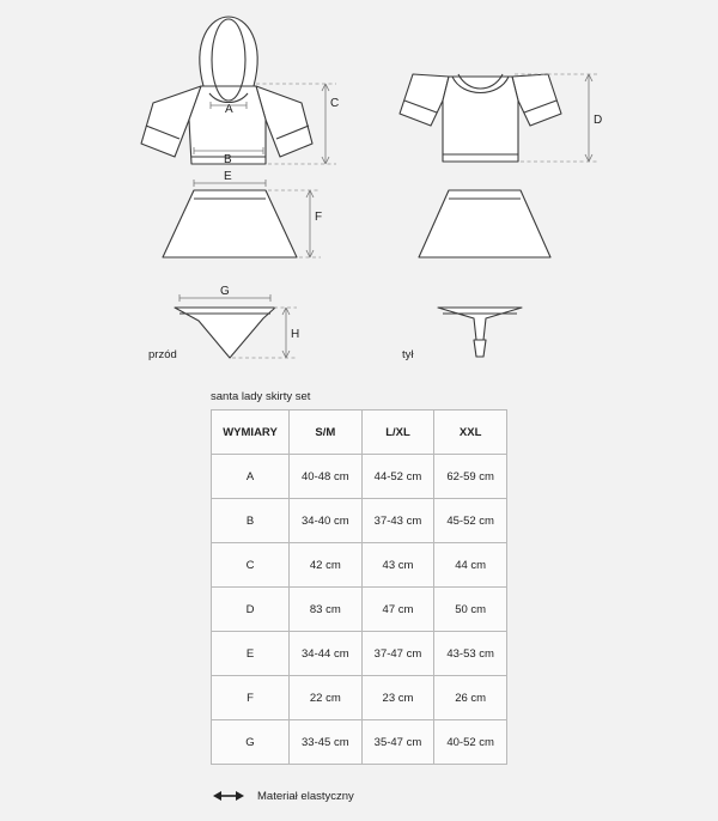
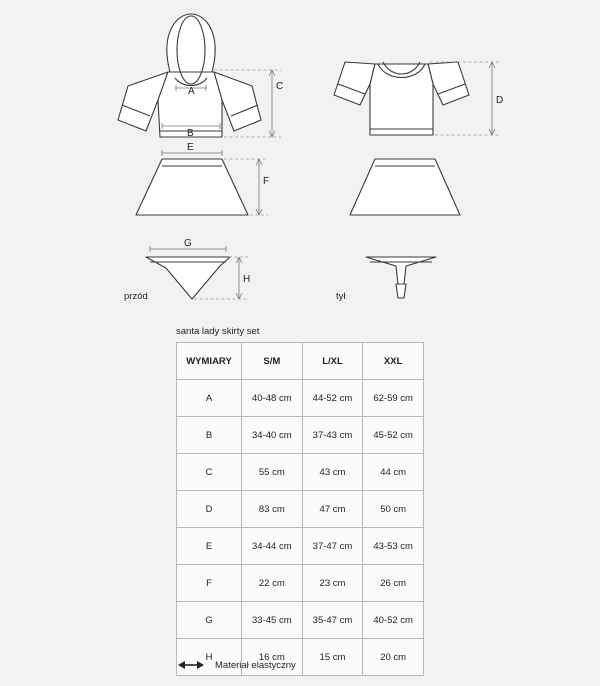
  A
  B
  C
  D
  E
  F
  G
  H
  przód
  tył
  santa lady skirty set
  WYMIARY	S/M	L/XL	XXL
  A	40-48 cm	44-52 cm	62-59 cm
  B	34-40 cm	37-43 cm	45-52 cm
- C	42 cm	43 cm	44 cm
+ C	55 cm	43 cm	44 cm
  D	83 cm	47 cm	50 cm
  E	34-44 cm	37-47 cm	43-53 cm
  F	22 cm	23 cm	26 cm
  G	33-45 cm	35-47 cm	40-52 cm
+ H	16 cm	15 cm	20 cm
  Materiał elastyczny
